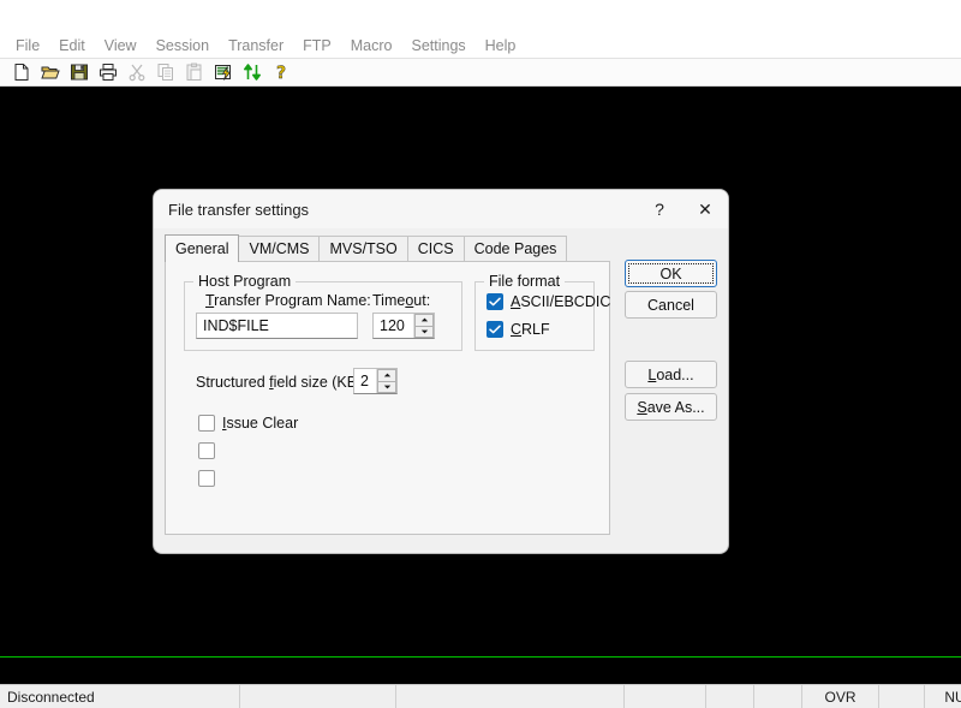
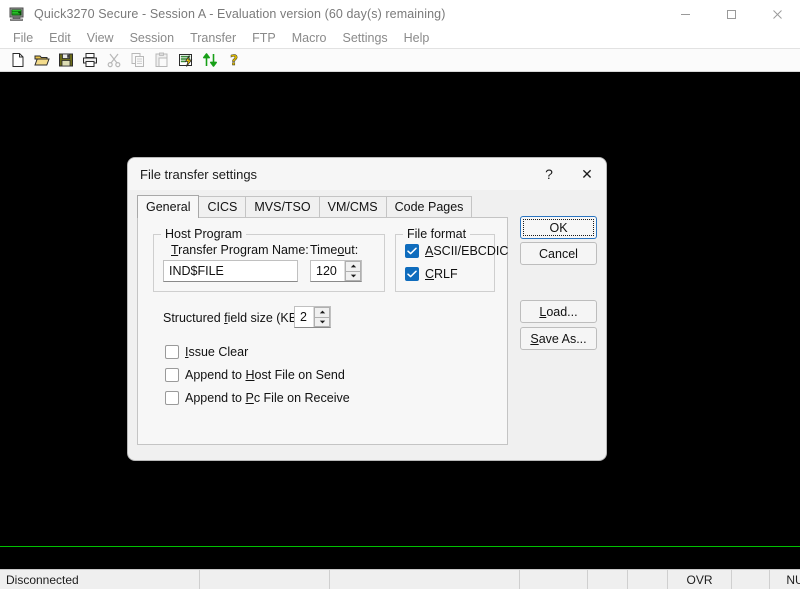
+ Quick3270 Secure - Session A - Evaluation version (60 day(s) remaining)
  File
  Edit
  View
  Session
  Transfer
  FTP
  Macro
  Settings
  Help
  ?
  Disconnected
  OVR
  File transfer settings
  ?
  ✕
  General
- VM/CMS
+ CICS
  MVS/TSO
- CICS
+ VM/CMS
  Code Pages
  Host Program
  Transfer Program Name:
  IND$FILE
  Timeout:
  120
  File format
  ASCII/EBCDIC
  CRLF
  Structured field size (KB
  2
  Issue Clear
+ Append to Host File on Send
+ Append to Pc File on Receive
  OK
  Cancel
  Load...
  Save As...
